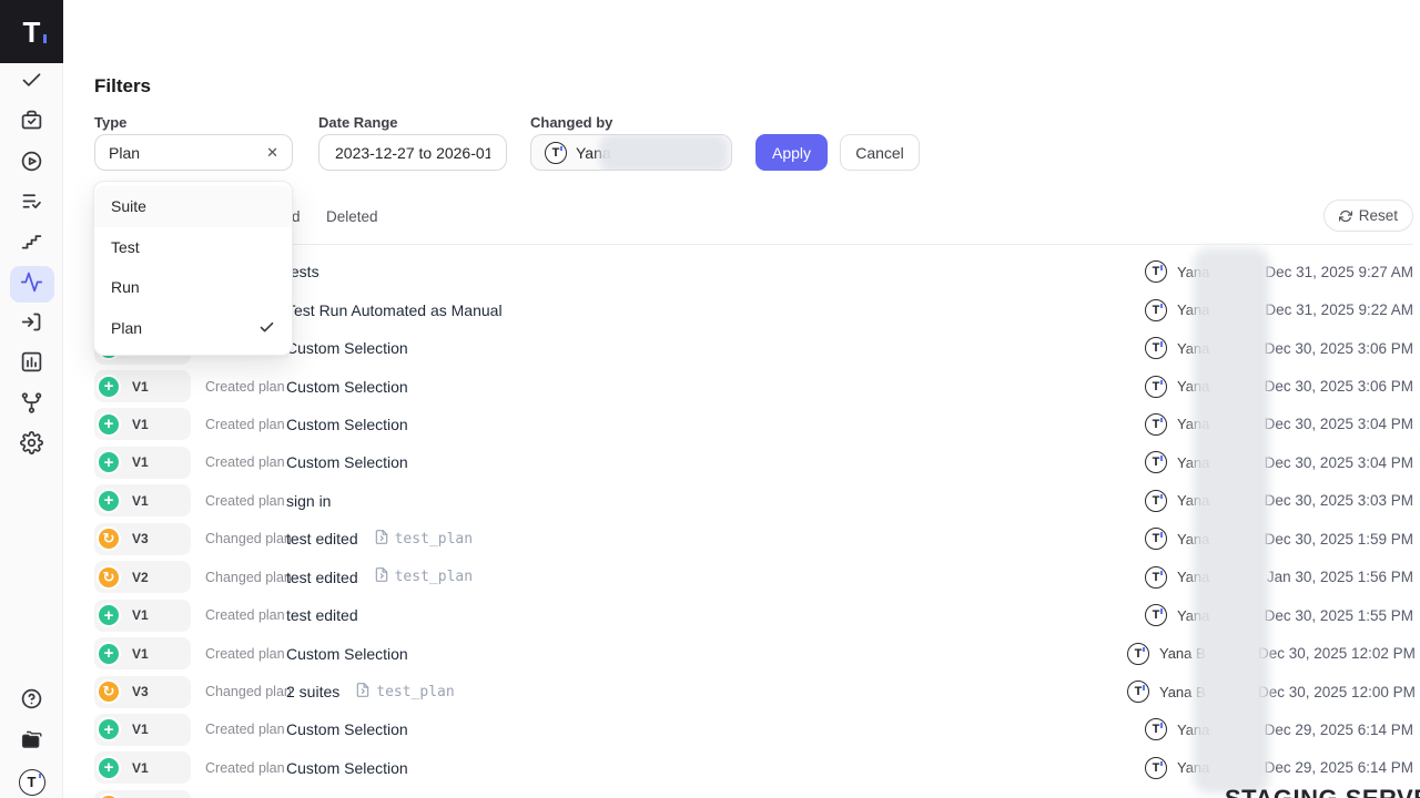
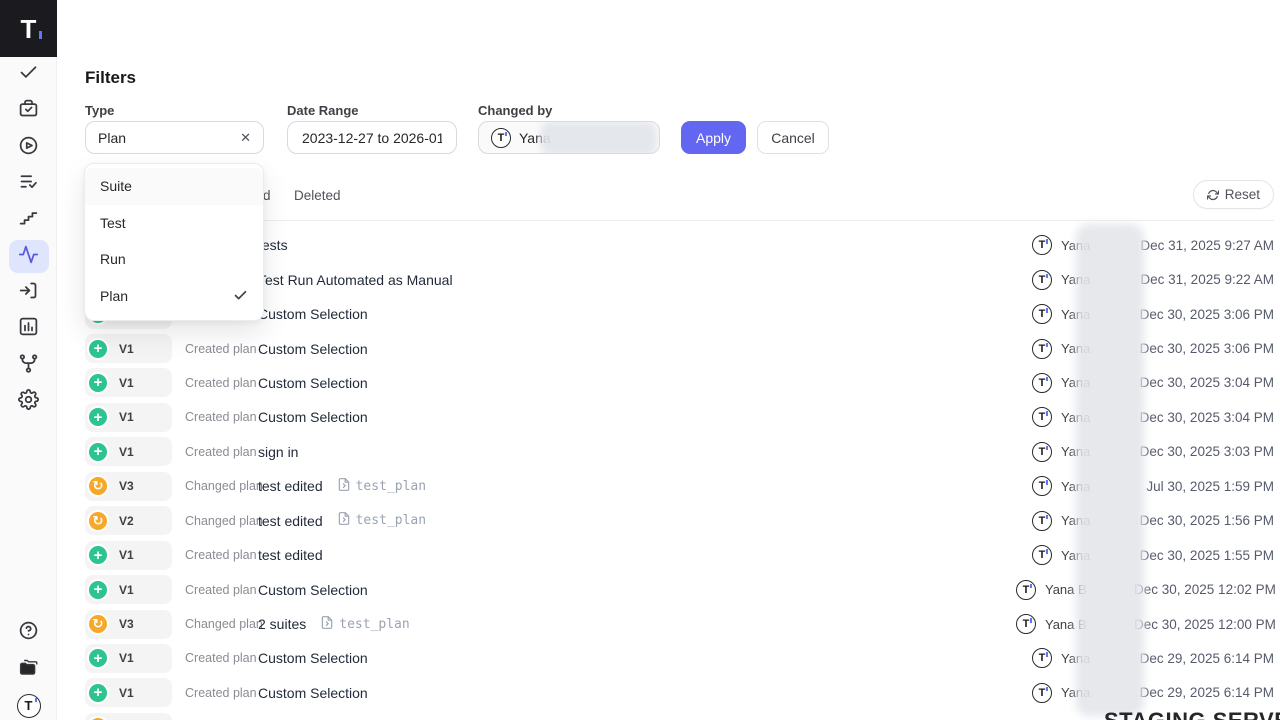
  T
  T
  Filters
  Type
  Date Range
  Changed by
  Plan
  ✕
  2023-12-27 to 2026-01
  T
  Yan
  Apply
  Cancel
  d
  Deleted
  Reset
  ests
  T
  Yan
  Dec 31, 2025 9:27 AM
  est Run Automated as Manual
  T
  Yan
  Dec 31, 2025 9:22 AM
  ustom Selection
  T
  Yan
  Dec 30, 2025 3:06 PM
  +
  V1
  Created plan
  Custom Selection
  T
  Yan
  Dec 30, 2025 3:06 PM
  +
  V1
  Created plan
  Custom Selection
  T
  Yan
  Dec 30, 2025 3:04 PM
  +
  V1
  Created plan
  Custom Selection
  T
  Yan
  Dec 30, 2025 3:04 PM
  +
  V1
  Created plan
  sign in
  T
  Yan
  Dec 30, 2025 3:03 PM
  ↻
  V3
  Changed pla
  test edited
  test_plan
  T
  Yan
- Dec 30, 2025 1:59 PM
+ Jul 30, 2025 1:59 PM
  ↻
  V2
  Changed pla
  test edited
  test_plan
  T
  Yan
- Jan 30, 2025 1:56 PM
+ Dec 30, 2025 1:56 PM
  +
  V1
  Created plan
  test edited
  T
  Yan
  Dec 30, 2025 1:55 PM
  +
  V1
  Created plan
  Custom Selection
  T
  Yana
  Dec 30, 2025 12:02 PM
  ↻
  V3
  Changed pla
  2 suites
  test_plan
  T
  Yana
  Dec 30, 2025 12:00 PM
  +
  V1
  Created plan
  Custom Selection
  T
  Yan
  Dec 29, 2025 6:14 PM
  +
  V1
  Created plan
  Custom Selection
  T
  Yan
  Dec 29, 2025 6:14 PM
  Suite
  Test
  Run
  Plan
